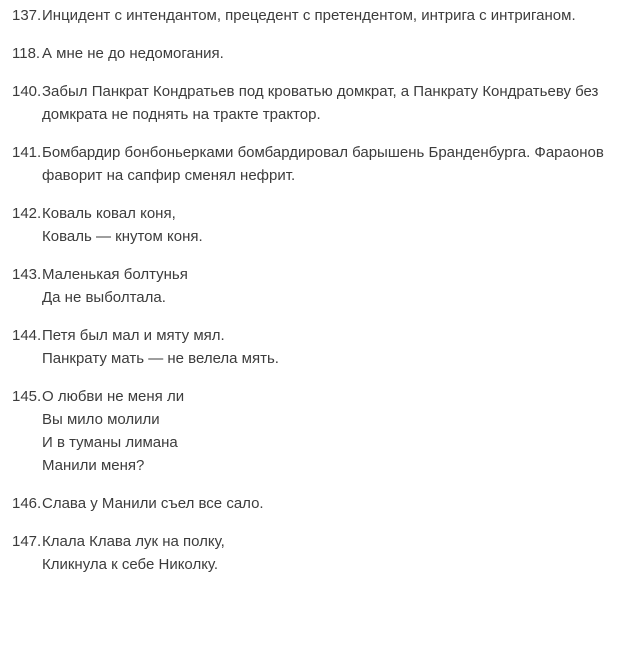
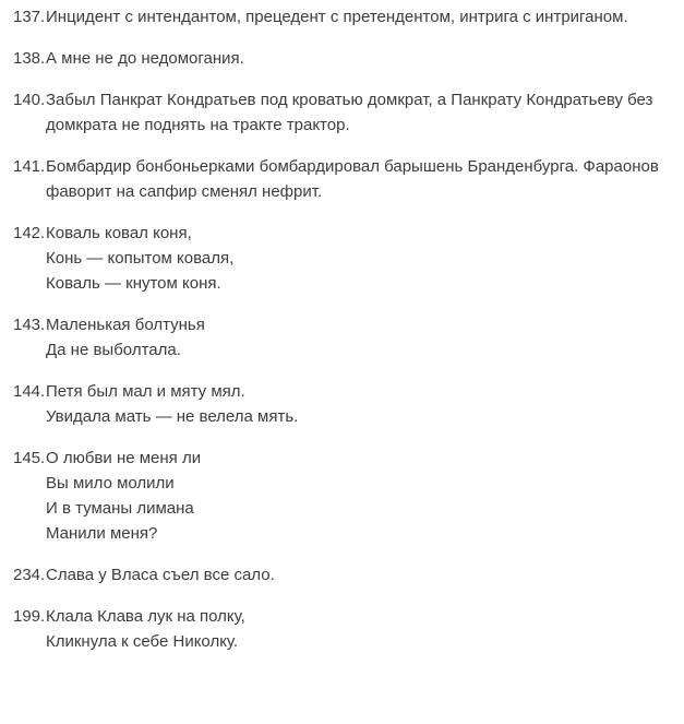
  137.
  Инцидент с интендантом, прецедент с претендентом, интрига с интриганом.
- 118.
+ 138.
  А мне не до недомогания.
  140.
  Забыл Панкрат Кондратьев под кроватью домкрат, а Панкрату Кондратьеву без
  домкрата не поднять на тракте трактор.
  141.
  Бомбардир бонбоньерками бомбардировал барышень Бранденбурга. Фараонов
  фаворит на сапфир сменял нефрит.
  142.
  Коваль ковал коня,
+ Конь — копытом коваля,
  Коваль — кнутом коня.
  143.
  Маленькая болтунья
  Да не выболтала.
  144.
  Петя был мал и мяту мял.
- Панкрату мать — не велела мять.
+ Увидала мать — не велела мять.
  145.
  О любви не меня ли
  Вы мило молили
  И в туманы лимана
  Манили меня?
- 146.
+ 234.
- Слава у Манили съел все сало.
+ Слава у Власа съел все сало.
- 147.
+ 199.
  Клала Клава лук на полку,
  Кликнула к себе Николку.
